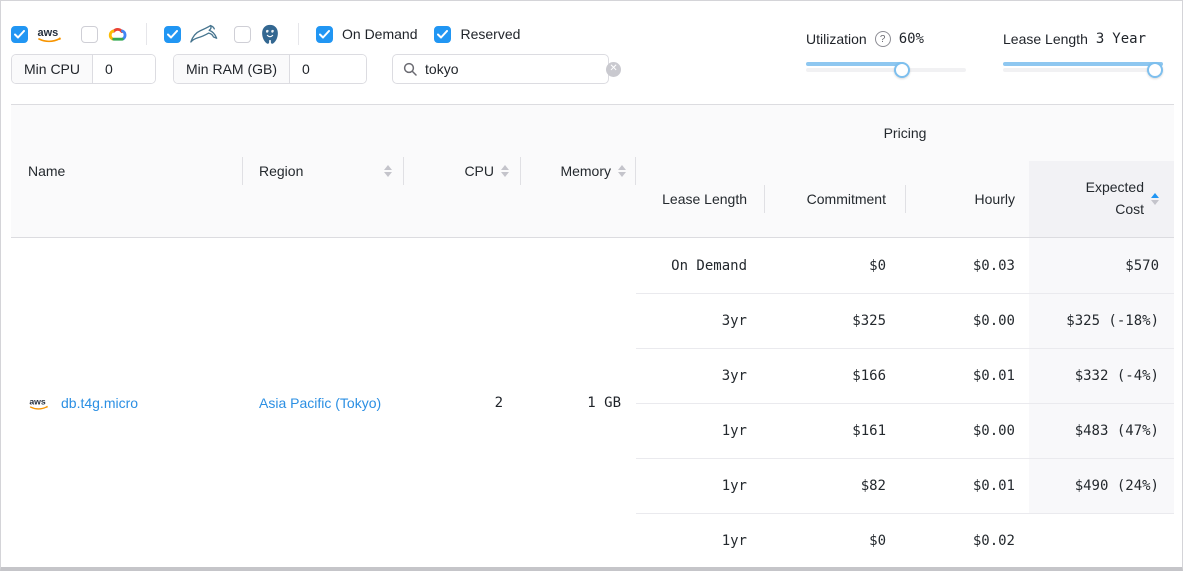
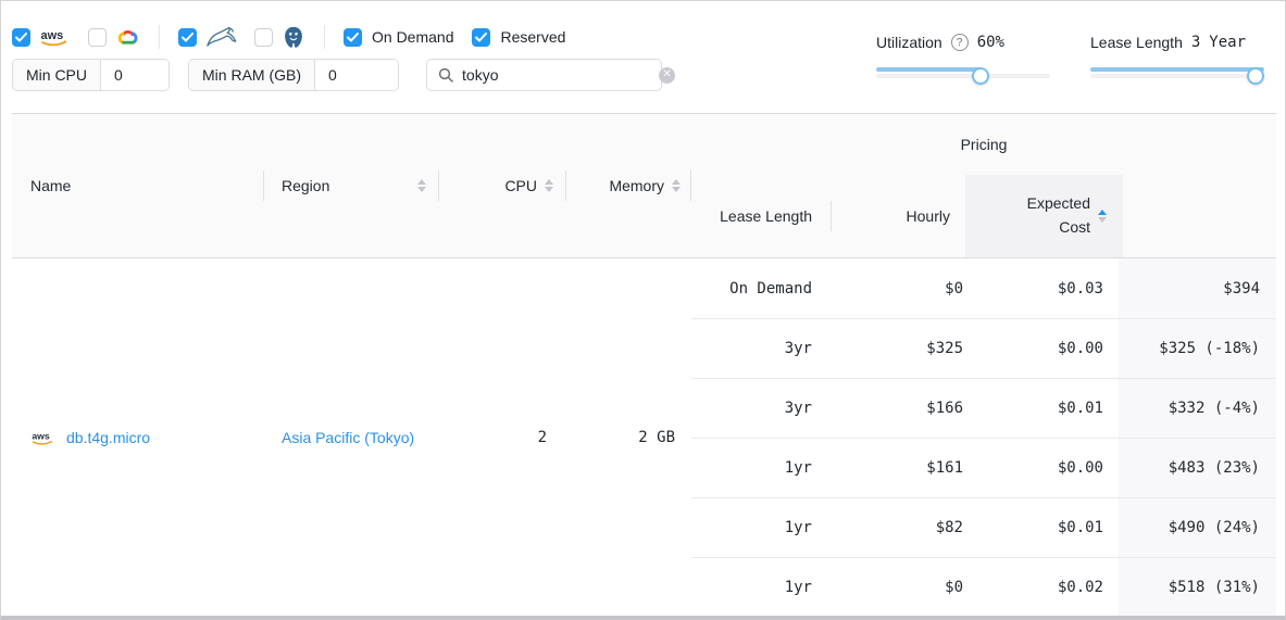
  aws
  On Demand
  Reserved
  Min CPU
  0
  Min RAM (GB)
  0
  tokyo
  ✕
  Utilization
  ?
  60%
  Lease Length
  3
  Year
  Name
  Region
  CPU
  Memory
  Pricing
  Lease Length
- Commitment
  Hourly
  Expected
  Cost
  aws
  db.t4g.micro
  Asia Pacific (Tokyo)
  2
- 1 GB
+ 2 GB
  On Demand
  $0
  $0.03
- $570
+ $394
  3yr
  $325
  $0.00
  $325 (-18%)
  3yr
  $166
  $0.01
  $332 (-4%)
  1yr
  $161
  $0.00
- $483 (47%)
+ $483 (23%)
  1yr
  $82
  $0.01
  $490 (24%)
  1yr
  $0
  $0.02
+ $518 (31%)
